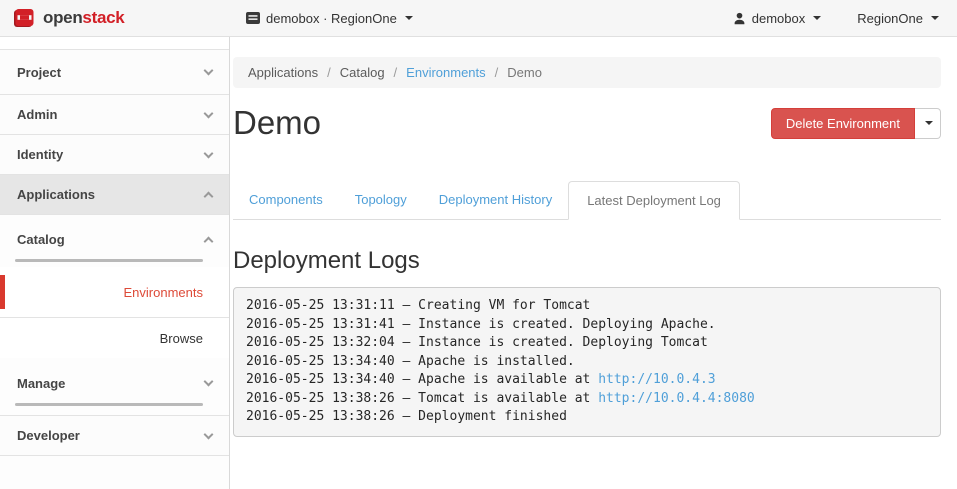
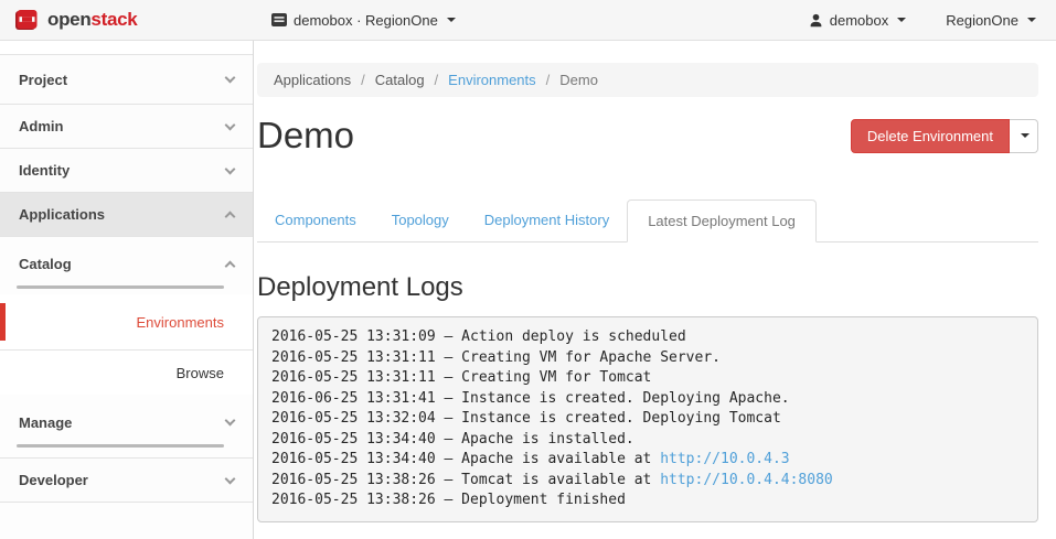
  openstack
  demobox · RegionOne
  demobox
  RegionOne
  Project
  Admin
  Identity
  Applications
  Catalog
  Environments
  Browse
  Manage
  Developer
  Applications
  /
  Catalog
  /
  Environments
  /
  Demo
  Demo
  Delete Environment
  Components
  Topology
  Deployment History
  Latest Deployment Log
  Deployment Logs
+ 2016-05-25 13:31:09 — Action deploy is scheduled
+ 2016-05-25 13:31:11 — Creating VM for Apache Server.
  2016-05-25 13:31:11 — Creating VM for Tomcat
- 2016-05-25 13:31:41 — Instance is created. Deploying Apache.
+ 2016-06-25 13:31:41 — Instance is created. Deploying Apache.
  2016-05-25 13:32:04 — Instance is created. Deploying Tomcat
  2016-05-25 13:34:40 — Apache is installed.
  2016-05-25 13:34:40 — Apache is available at http://10.0.4.3
  2016-05-25 13:38:26 — Tomcat is available at http://10.0.4.4:8080
  2016-05-25 13:38:26 — Deployment finished
